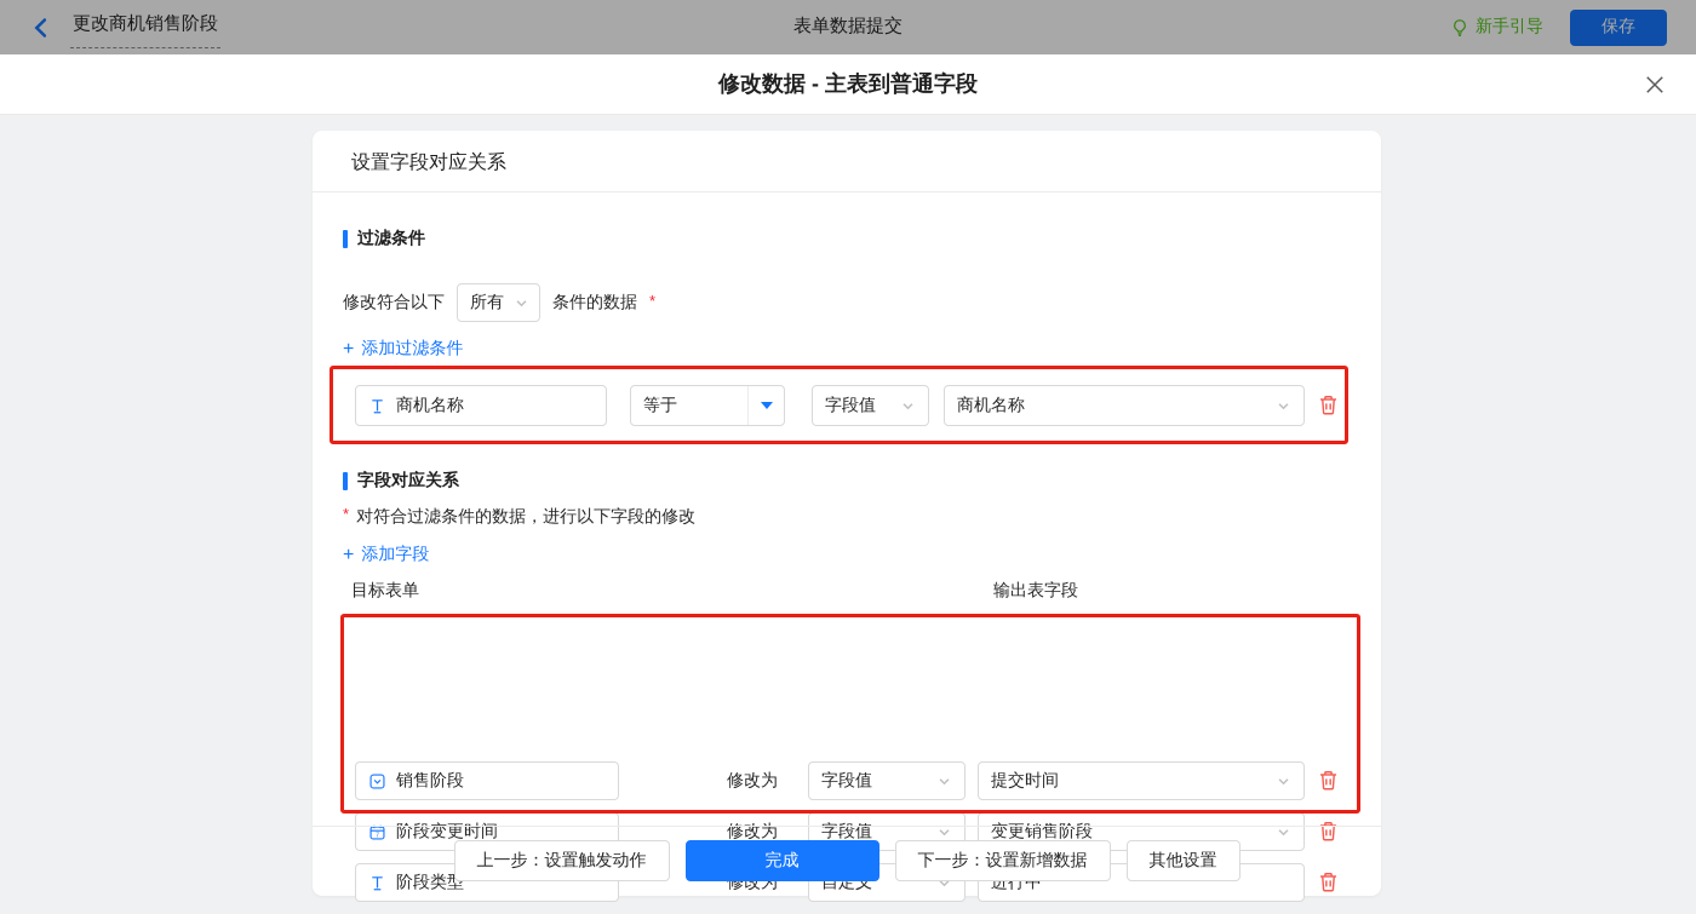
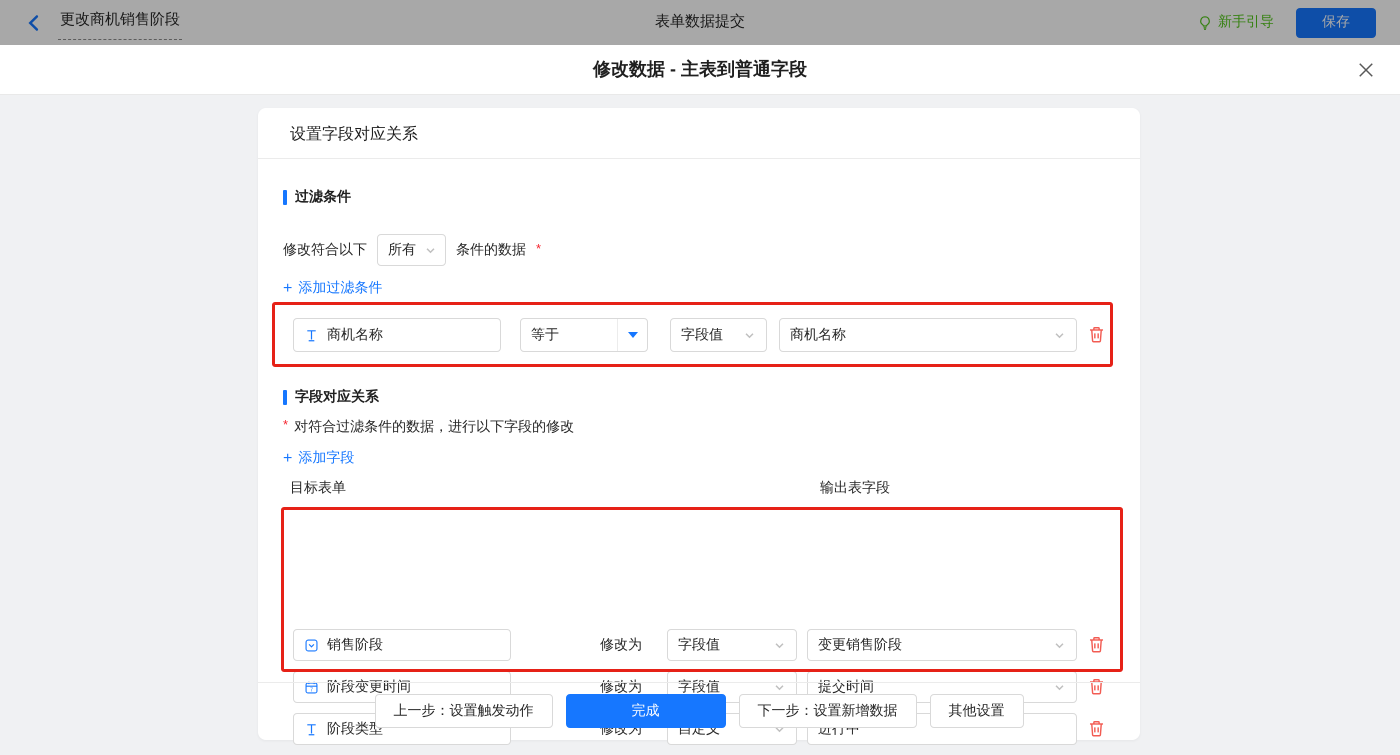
  更改商机销售阶段
  表单数据提交
  新手引导
  保存
  修改数据 - 主表到普通字段
  设置字段对应关系
  过滤条件
  修改符合以下
  所有
  条件的数据
  *
  +
  添加过滤条件
  商机名称
  等于
  字段值
  商机名称
  字段对应关系
  *
  对符合过滤条件的数据，进行以下字段的修改
  +
  添加字段
  目标表单
  输出表字段
  销售阶段
  修改为
  字段值
- 提交时间
+ 变更销售阶段
  阶段变更时间
  修改为
  字段值
- 变更销售阶段
+ 提交时间
  阶段类型
  修改为
  上一步：设置触发动作
  完成
  下一步：设置新增数据
  其他设置
